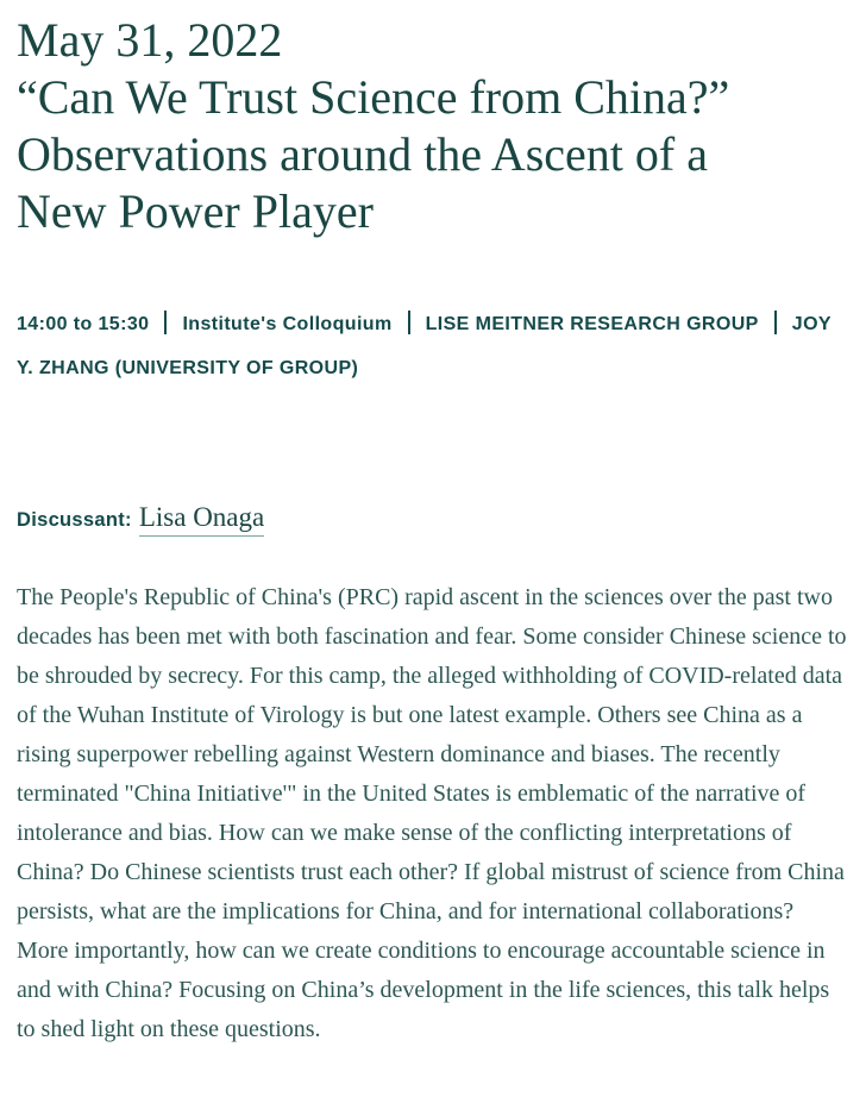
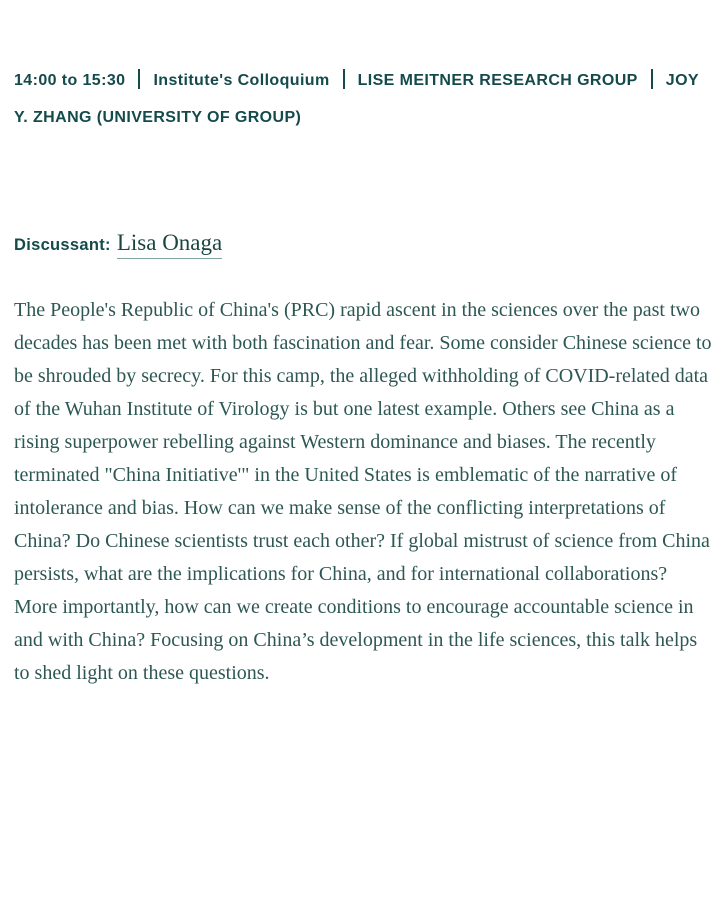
- May 31, 2022
- “Can We Trust Science from China?”
- Observations around the Ascent of a
- New Power Player
  14:00 to 15:30 Institute's Colloquium LISE MEITNER RESEARCH GROUP JOY Y. ZHANG (UNIVERSITY OF GROUP)
  Discussant: Lisa Onaga
  The People's Republic of China's (PRC) rapid ascent in the sciences over the past two decades has been met with both fascination and fear. Some consider Chinese science to be shrouded by secrecy. For this camp, the alleged withholding of COVID-related data of the Wuhan Institute of Virology is but one latest example. Others see China as a rising superpower rebelling against Western dominance and biases. The recently terminated "China Initiative'" in the United States is emblematic of the narrative of intolerance and bias. How can we make sense of the conflicting interpretations of China? Do Chinese scientists trust each other? If global mistrust of science from China persists, what are the implications for China, and for international collaborations? More importantly, how can we create conditions to encourage accountable science in and with China? Focusing on China’s development in the life sciences, this talk helps to shed light on these questions.
